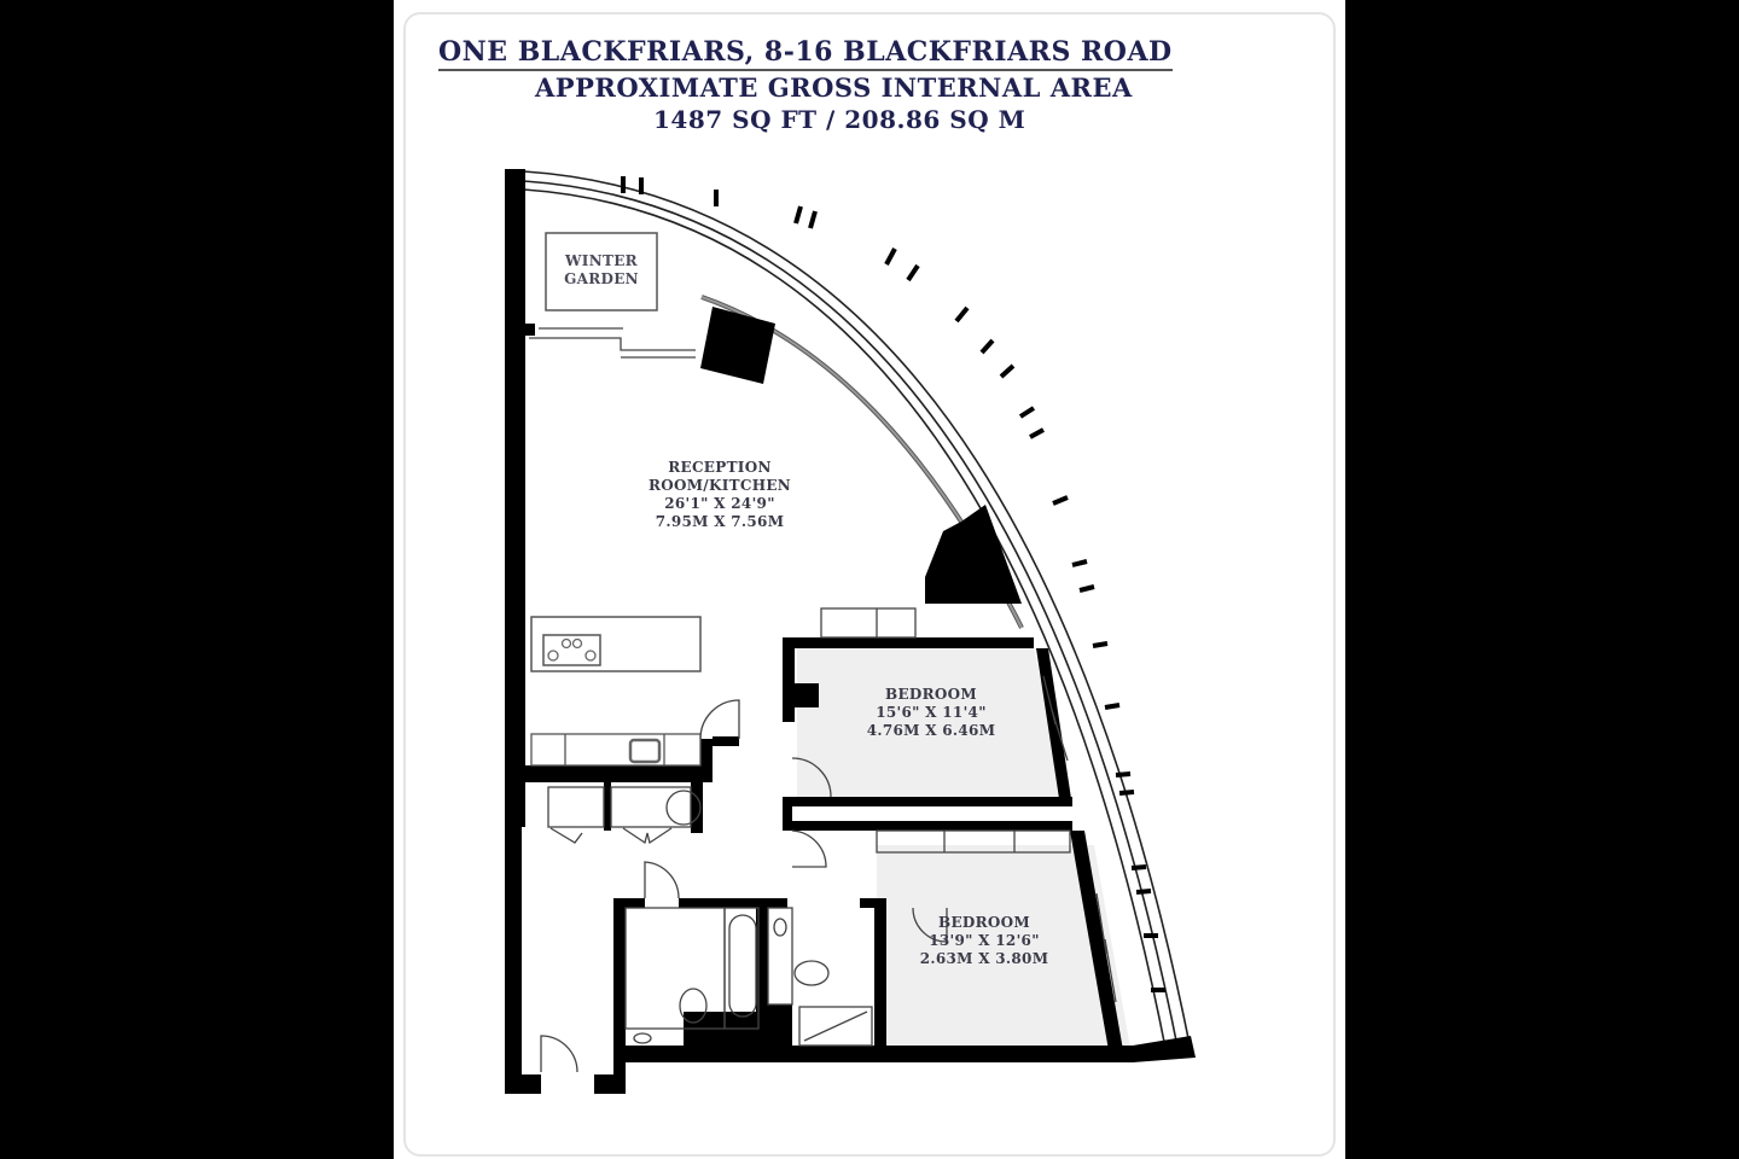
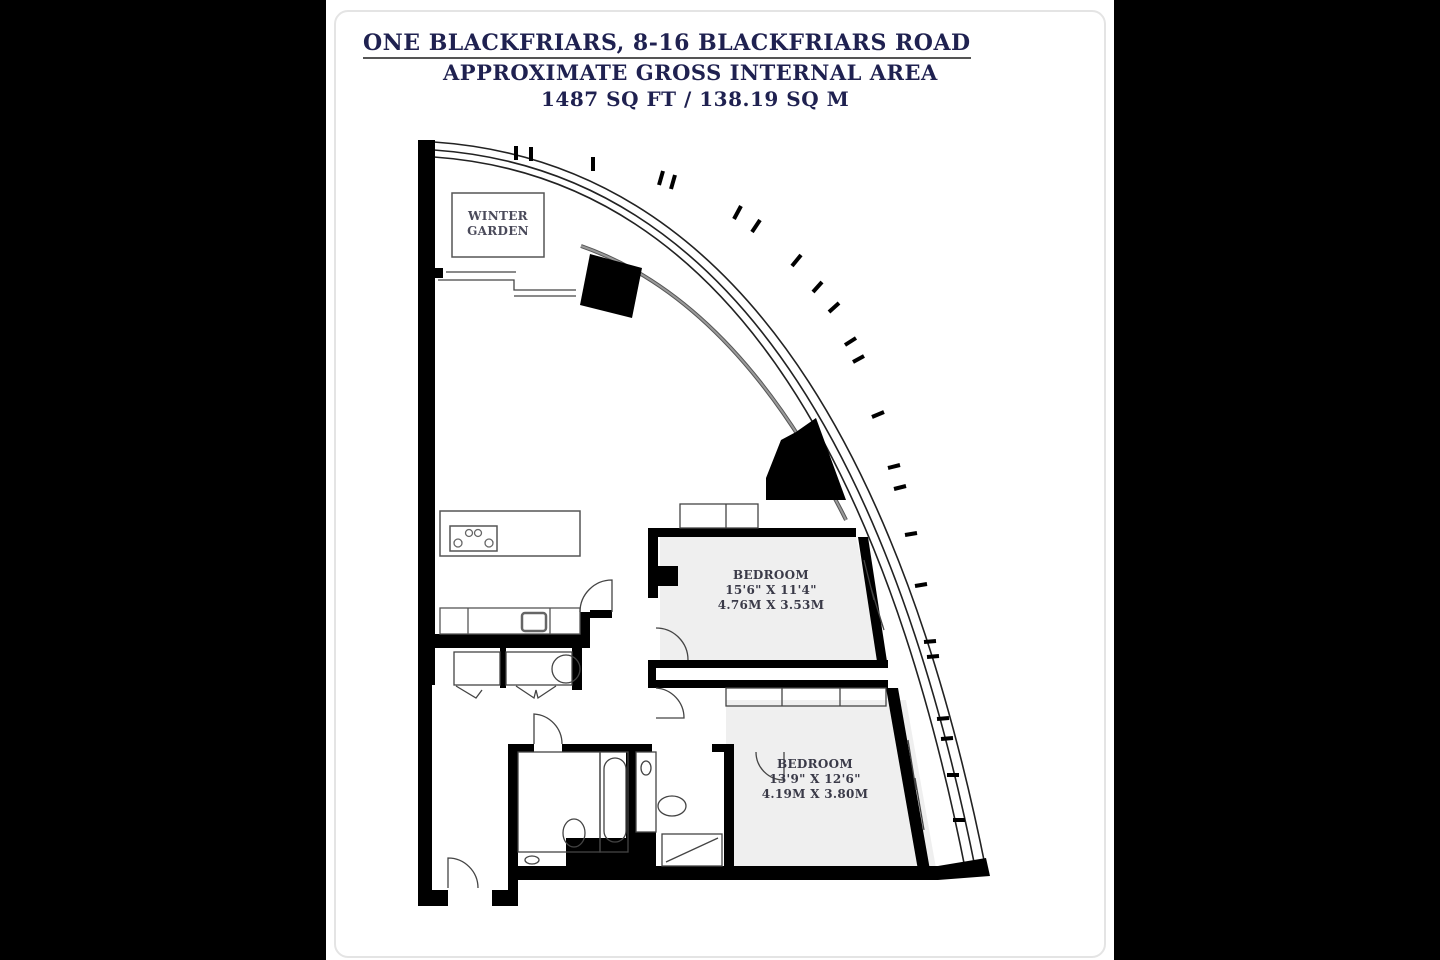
  ONE BLACKFRIARS, 8-16 BLACKFRIARS ROAD
  APPROXIMATE GROSS INTERNAL AREA
- 1487 SQ FT / 208.86 SQ M
+ 1487 SQ FT / 138.19 SQ M
  WINTER
  GARDEN
- RECEPTION
- ROOM/KITCHEN
- 26'1" X 24'9"
- 7.95M X 7.56M
  BEDROOM
  15'6" X 11'4"
- 4.76M X 6.46M
+ 4.76M X 3.53M
  BEDROOM
  13'9" X 12'6"
- 2.63M X 3.80M
+ 4.19M X 3.80M
